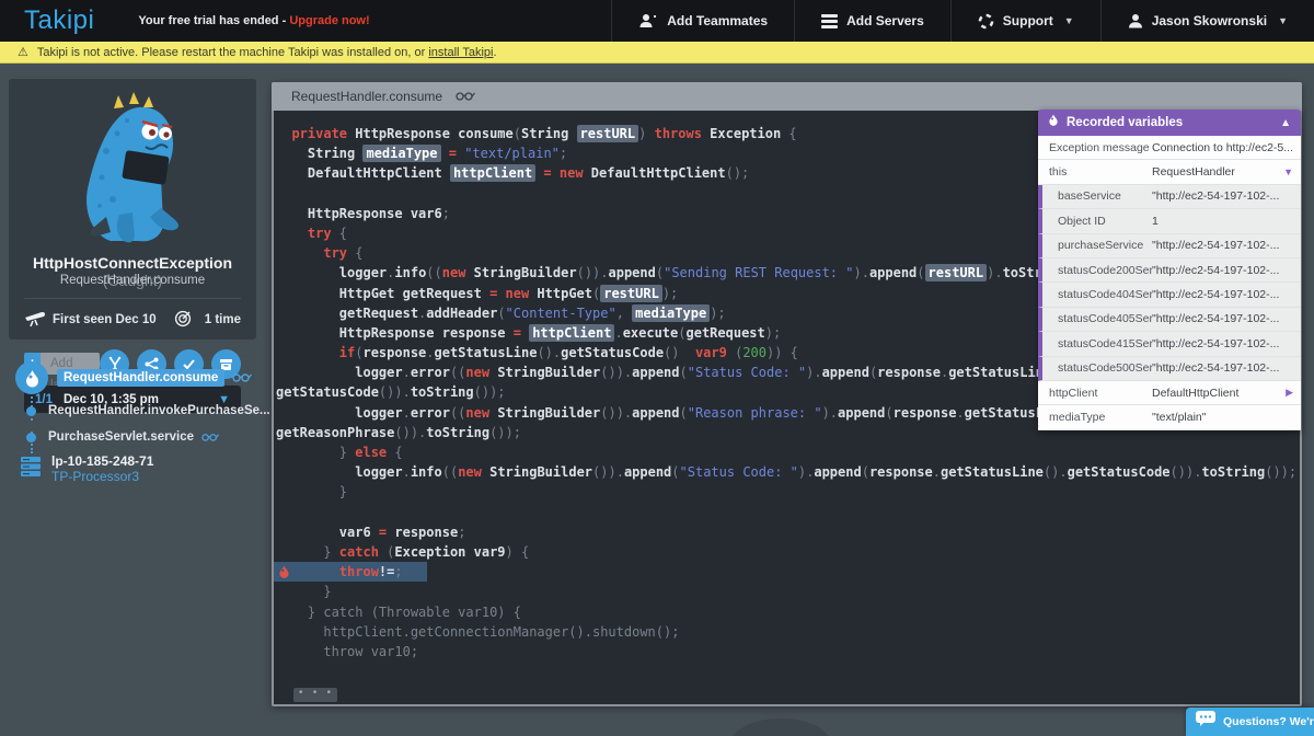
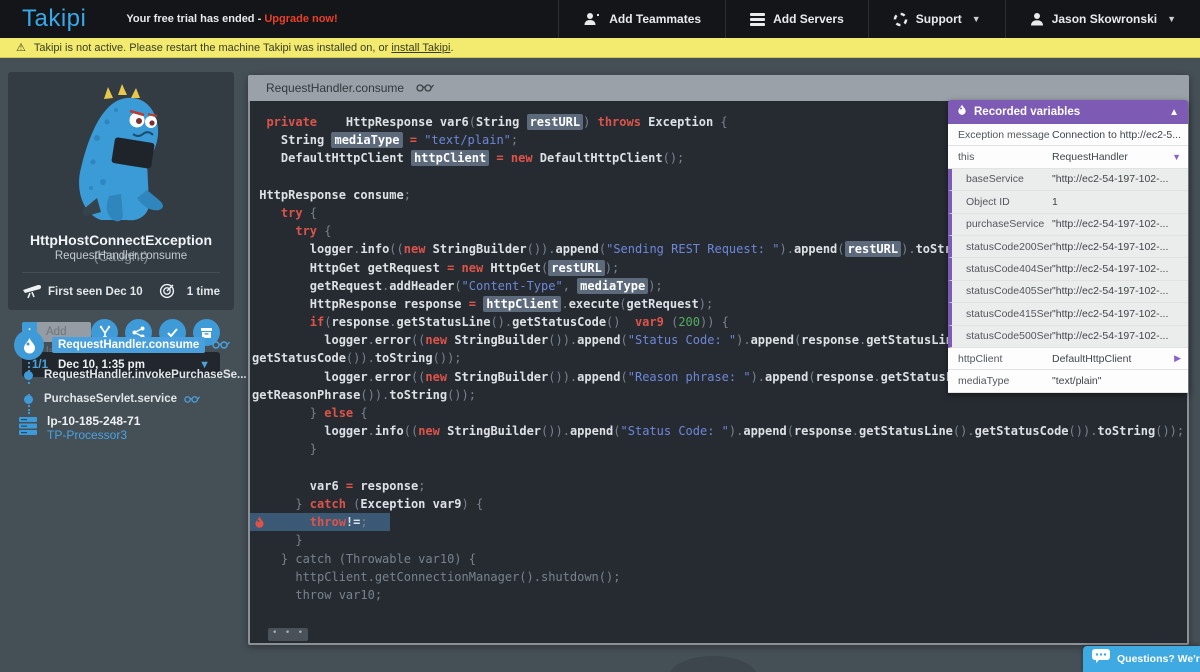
  Takipi
  Your free trial has ended - Upgrade now!
  Add Teammates
  Add Servers
  Support
  ▼
  Jason Skowronski
  ▼
  ⚠
  Takipi is not active. Please restart the machine Takipi was installed on, or install Takipi.
  HttpHostConnectException (Caught)
  RequestHandler.consume
  First seen Dec 10
  1 time
  1/1
  Dec 10, 1:35 pm
  ▼
  RequestHandler.consume
  RequestHandler.invokePurchaseSe...
  PurchaseServlet.service
  lp-10-185-248-71
  TP-Processor3
  RequestHandler.consume
- private HttpResponse consume(String restURL ) throws Exception {
+ private HttpResponse var6(String restURL ) throws Exception {
  String mediaType = "text/plain";
  DefaultHttpClient httpClient = new DefaultHttpClient();
- HttpResponse var6;
+ HttpResponse consume;
  try {
  try {
  logger.info((new StringBuilder()).append("Sending REST Request: ").append( restURL ).toSt
  HttpGet getRequest = new HttpGet( restURL );
  getRequest.addHeader("Content-Type", mediaType );
  HttpResponse response = httpClient .execute(getRequest);
  if(response.getStatusLine().getStatusCode() var9 (200)) {
  logger.error((new StringBuilder()).append("Status Code: ").append(response.getStatusLi
  getStatusCode()).toString());
  logger.error((new StringBuilder()).append("Reason phrase: ").append(response.getStatus
  getReasonPhrase()).toString());
  } else {
  logger.info((new StringBuilder()).append("Status Code: ").append(response.getStatusLine().getStatusCode()).toString());
  }
  var6 = response;
  } catch (Exception var9) {
  throw!=;
  }
  } catch (Throwable var10) {
  httpClient.getConnectionManager().shutdown();
  throw var10;
  • • •
  Recorded variables
  ▲
  Exception message
  Connection to http://ec2-5...
  this
  RequestHandler
  ▼
  baseService
  "http://ec2-54-197-102-...
  Object ID
  1
  purchaseService
  "http://ec2-54-197-102-...
  statusCode200Ser
  "http://ec2-54-197-102-...
  statusCode404Ser
  "http://ec2-54-197-102-...
  statusCode405Ser
  "http://ec2-54-197-102-...
  statusCode415Ser
  "http://ec2-54-197-102-...
  statusCode500Ser
  "http://ec2-54-197-102-...
  httpClient
  DefaultHttpClient
  ▶
  mediaType
  "text/plain"
